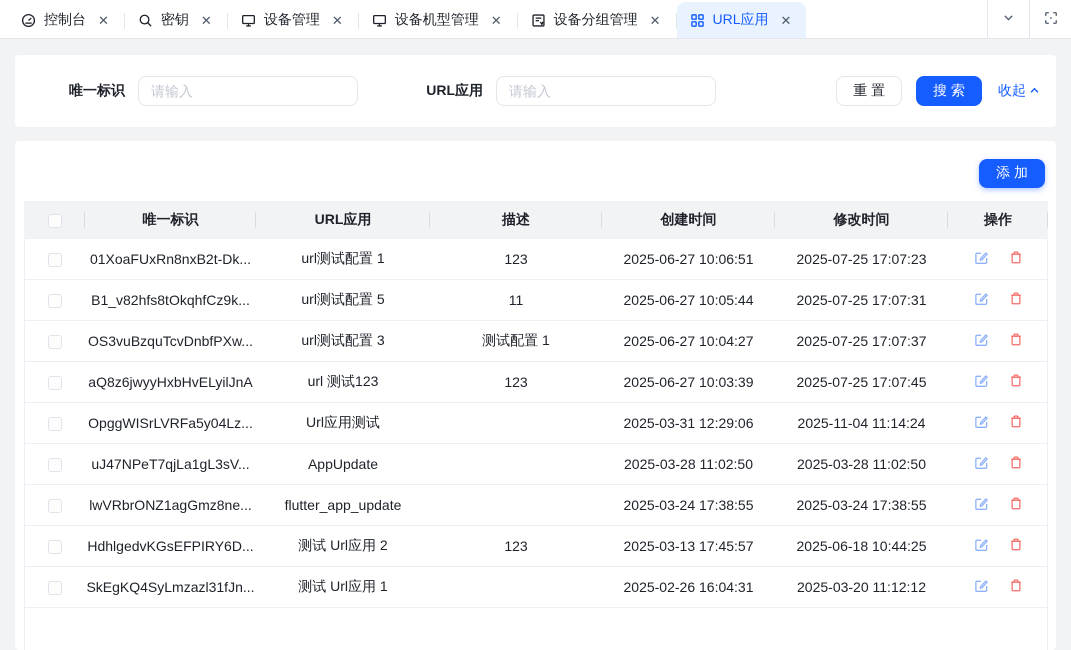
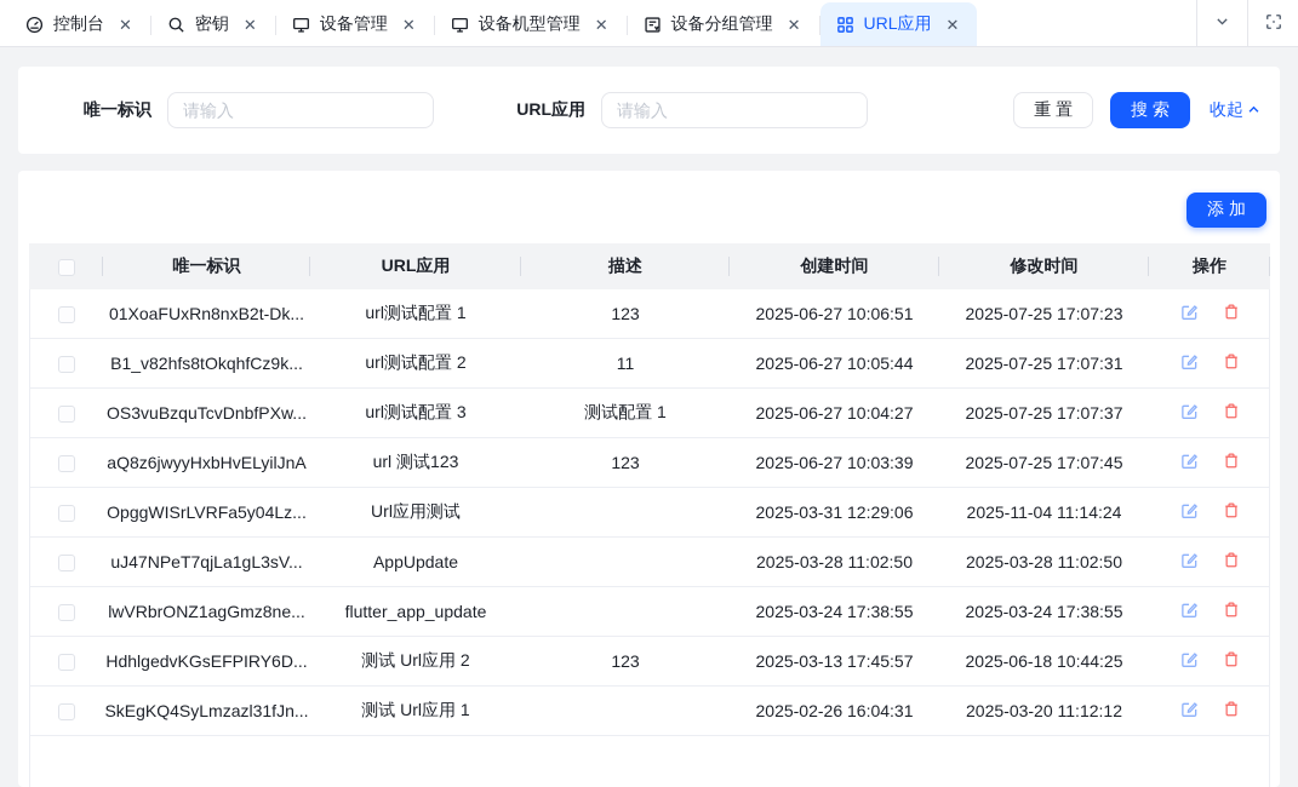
  控制台
  ✕
  密钥
  ✕
  设备管理
  ✕
  设备机型管理
  ✕
  设备分组管理
  ✕
  URL应用
  ✕
  唯一标识
  请输入
  URL应用
  请输入
  重 置
  搜 索
  收起
  添 加
  	唯一标识	URL应用	描述	创建时间	修改时间	操作
  	01XoaFUxRn8nxB2t-Dk...	url测试配置 1	123	2025-06-27 10:06:51	2025-07-25 17:07:23
- 	B1_v82hfs8tOkqhfCz9k...	url测试配置 5	11	2025-06-27 10:05:44	2025-07-25 17:07:31
+ 	B1_v82hfs8tOkqhfCz9k...	url测试配置 2	11	2025-06-27 10:05:44	2025-07-25 17:07:31
  	OS3vuBzquTcvDnbfPXw...	url测试配置 3	测试配置 1	2025-06-27 10:04:27	2025-07-25 17:07:37
  	aQ8z6jwyyHxbHvELyilJnA	url 测试123	123	2025-06-27 10:03:39	2025-07-25 17:07:45
  	OpggWISrLVRFa5y04Lz...	Url应用测试		2025-03-31 12:29:06	2025-11-04 11:14:24
  	uJ47NPeT7qjLa1gL3sV...	AppUpdate		2025-03-28 11:02:50	2025-03-28 11:02:50
  	lwVRbrONZ1agGmz8ne...	flutter_app_update		2025-03-24 17:38:55	2025-03-24 17:38:55
  	HdhlgedvKGsEFPIRY6D...	测试 Url应用 2	123	2025-03-13 17:45:57	2025-06-18 10:44:25
  	SkEgKQ4SyLmzazl31fJn...	测试 Url应用 1		2025-02-26 16:04:31	2025-03-20 11:12:12
